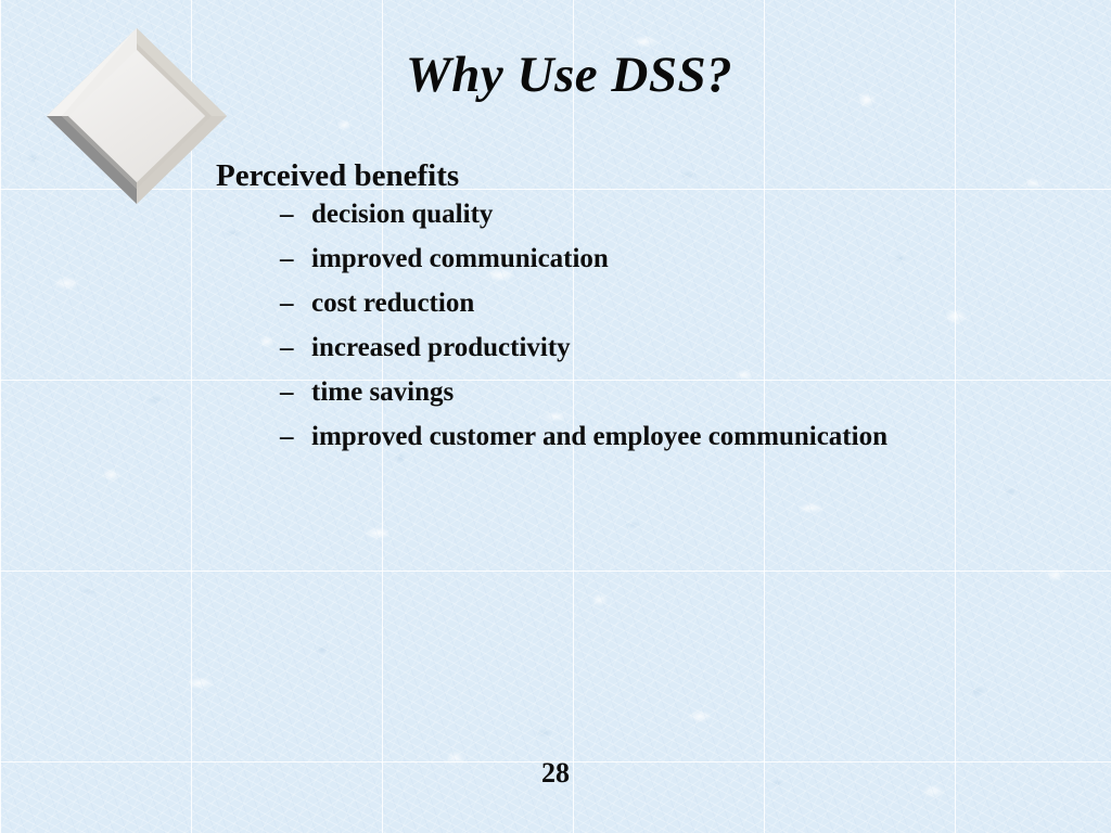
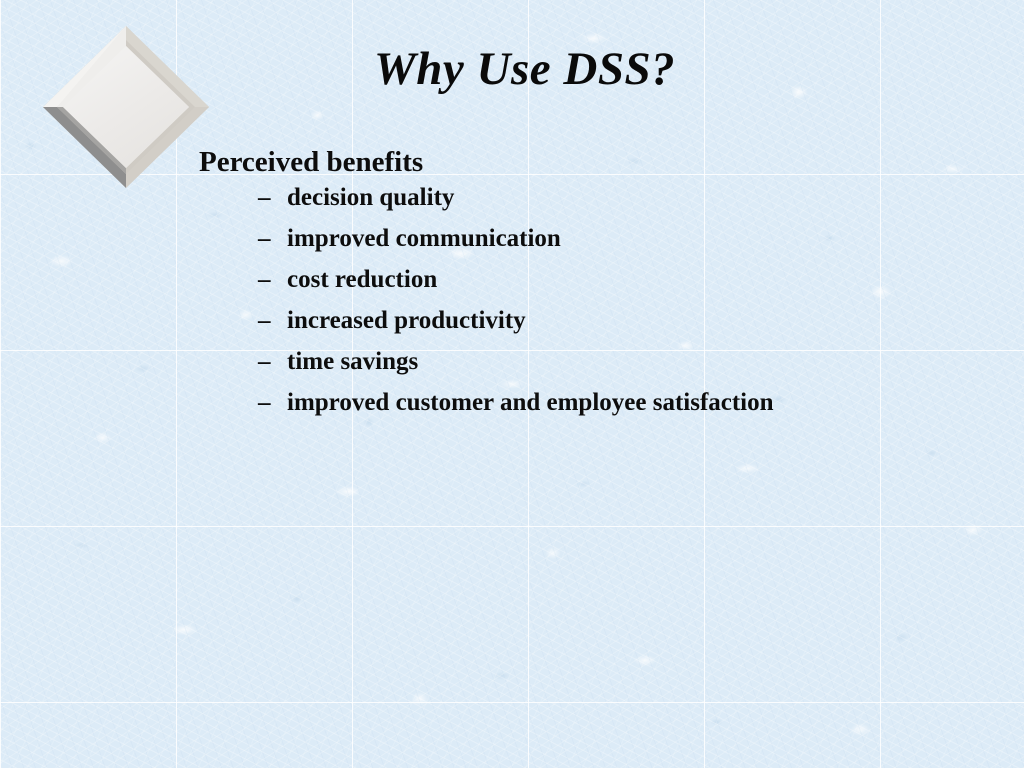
  Why Use DSS?
  Perceived benefits
  –
  decision quality
  –
  improved communication
  –
  cost reduction
  –
  increased productivity
  –
  time savings
  –
- improved customer and employee communication
+ improved customer and employee satisfaction
- 28
